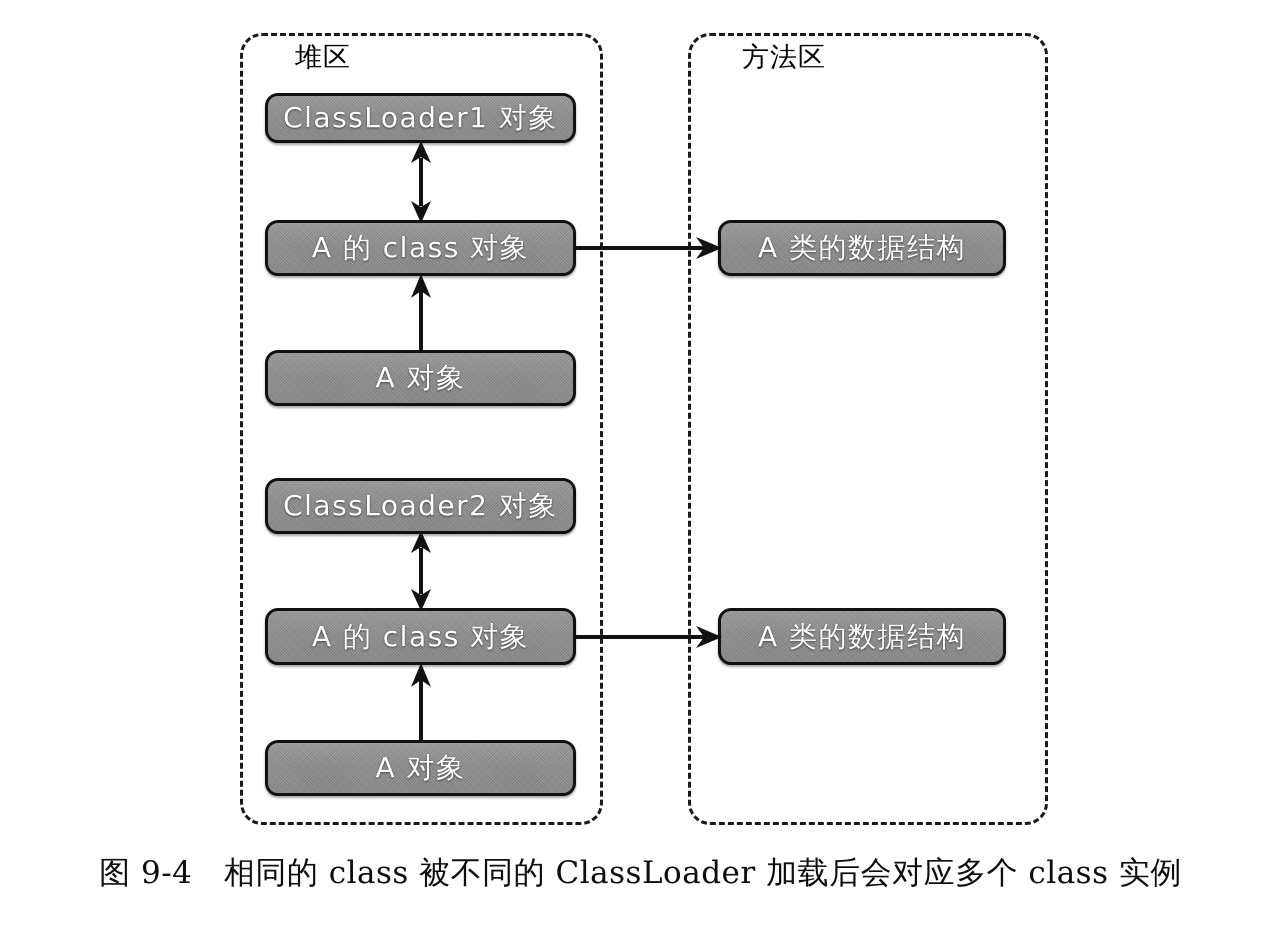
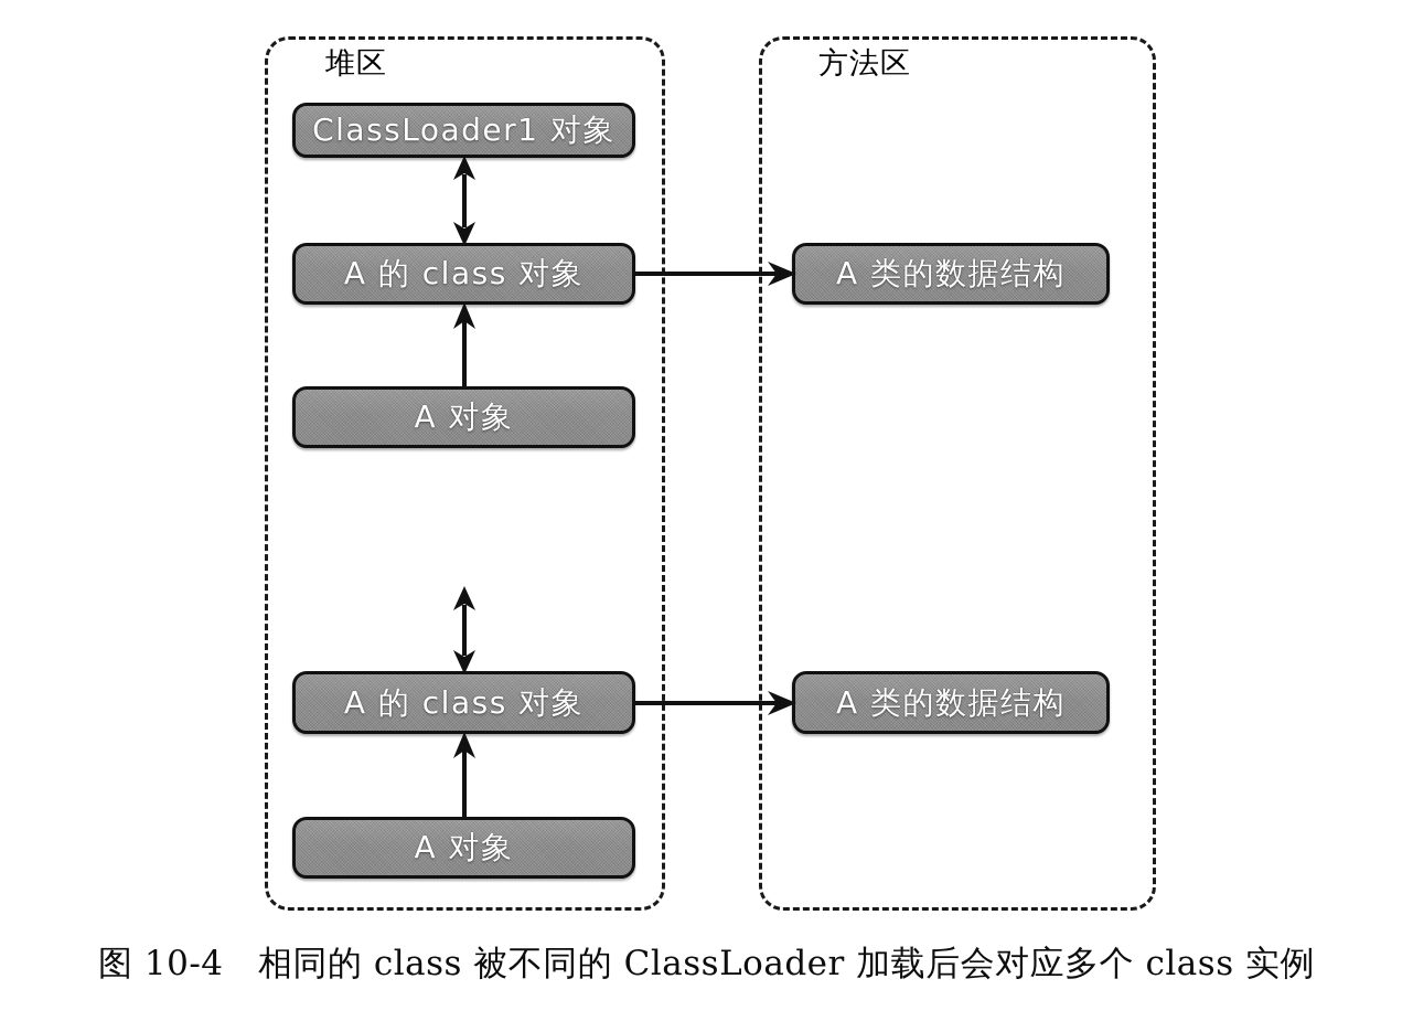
  堆区
  方法区
  ClassLoader1 对象
  A 的 class 对象
  A 对象
- ClassLoader2 对象
  A 的 class 对象
  A 对象
  A 类的数据结构
  A 类的数据结构
- 图 9-4 相同的 class 被不同的 ClassLoader 加载后会对应多个 class 实例
+ 图 10-4 相同的 class 被不同的 ClassLoader 加载后会对应多个 class 实例
